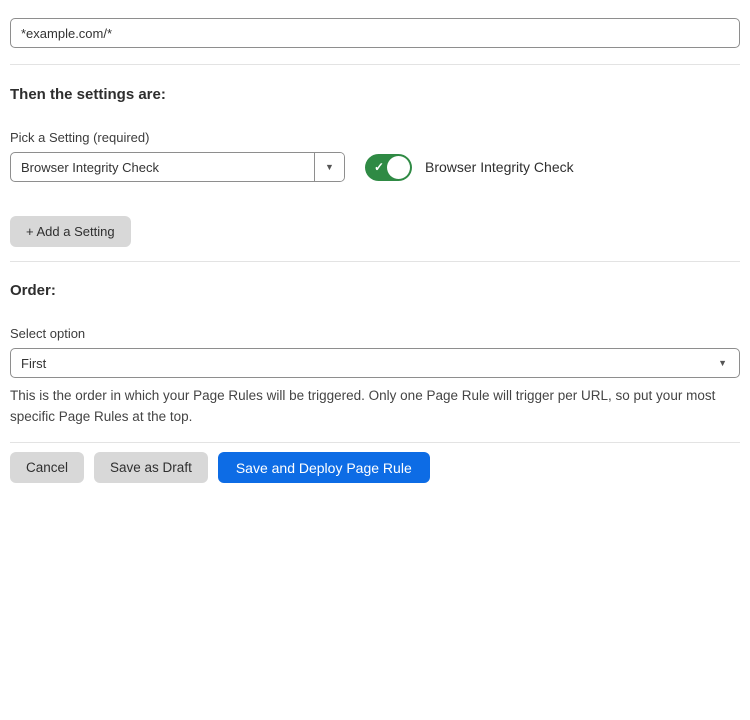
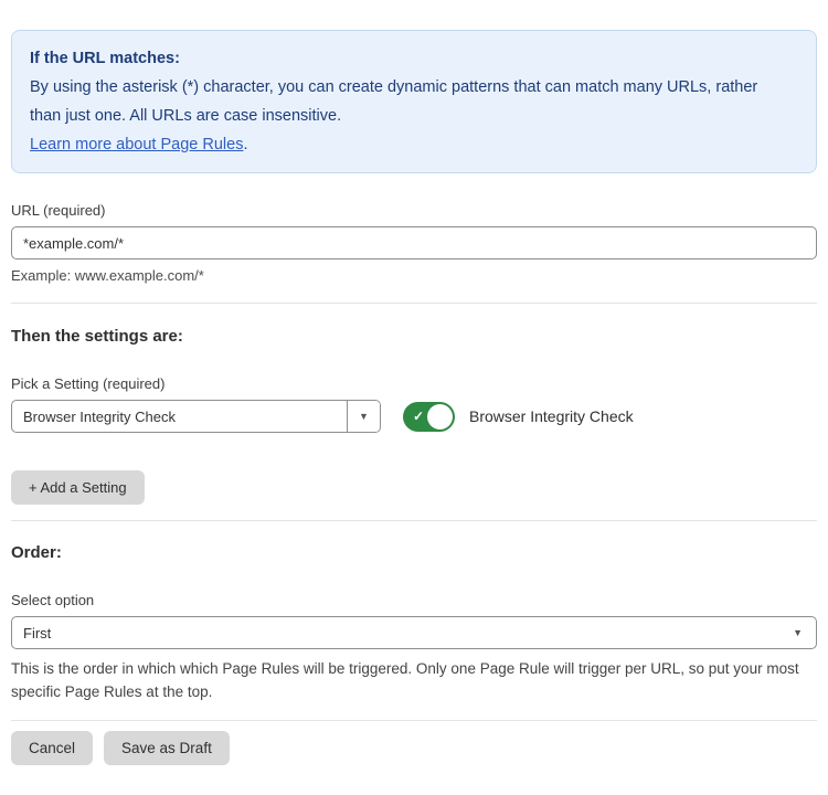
+ If the URL matches:
+ By using the asterisk (*) character, you can create dynamic patterns that can match many URLs, rather than just one. All URLs are case insensitive.
+ Learn more about Page Rules.
+ URL (required)
  *example.com/*
+ Example: www.example.com/*
  Then the settings are:
  Pick a Setting (required)
  Browser Integrity Check
  ▼
  ✓
  Browser Integrity Check
  + Add a Setting
  Order:
  Select option
  First
  ▼
- This is the order in which your Page Rules will be triggered. Only one Page Rule will trigger per URL, so put your most specific Page Rules at the top.
+ This is the order in which which Page Rules will be triggered. Only one Page Rule will trigger per URL, so put your most specific Page Rules at the top.
  Cancel
  Save as Draft
- Save and Deploy Page Rule
